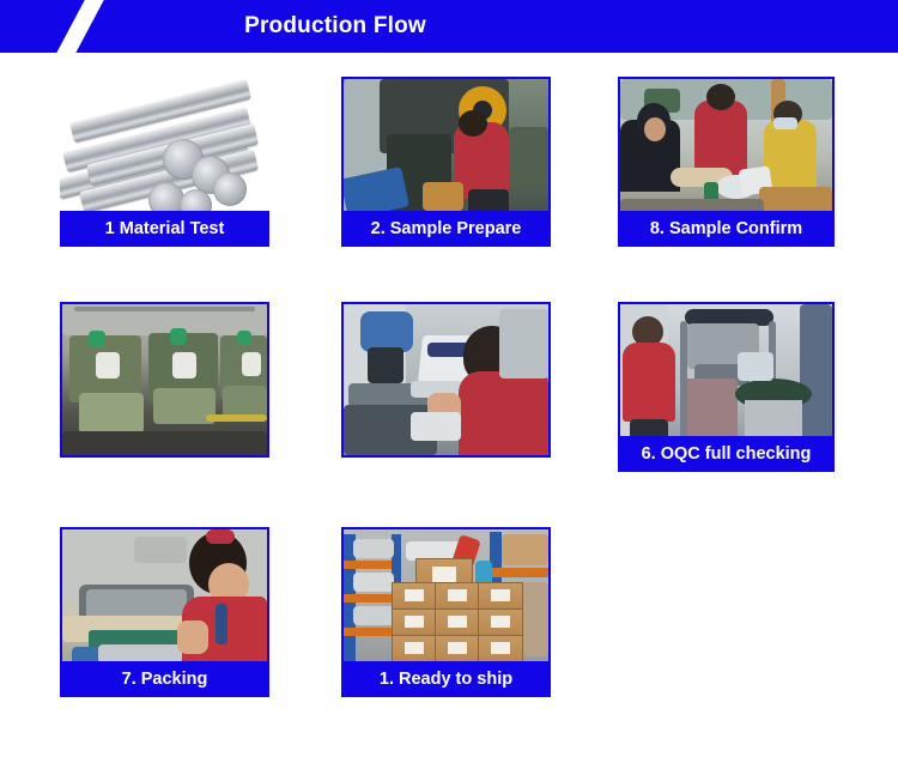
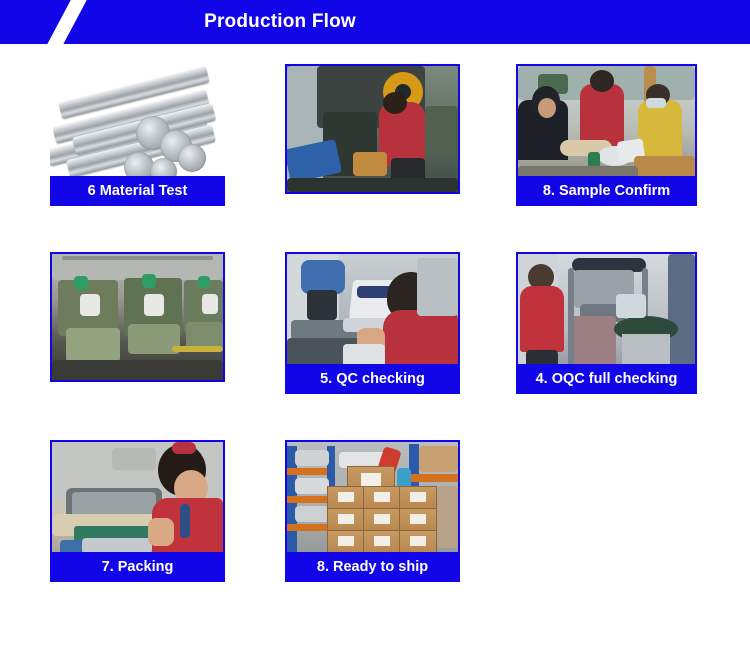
  Production Flow
- 1 Material Test
+ 6 Material Test
- 2. Sample Prepare
  8. Sample Confirm
+ 5. QC checking
- 6. OQC full checking
+ 4. OQC full checking
  7. Packing
- 1. Ready to ship
+ 8. Ready to ship
